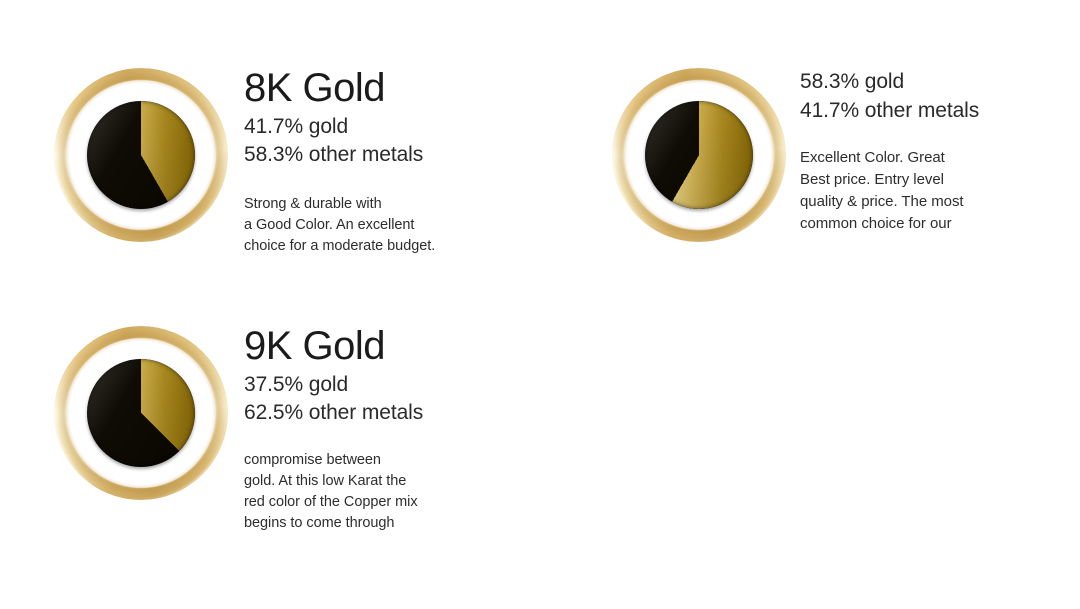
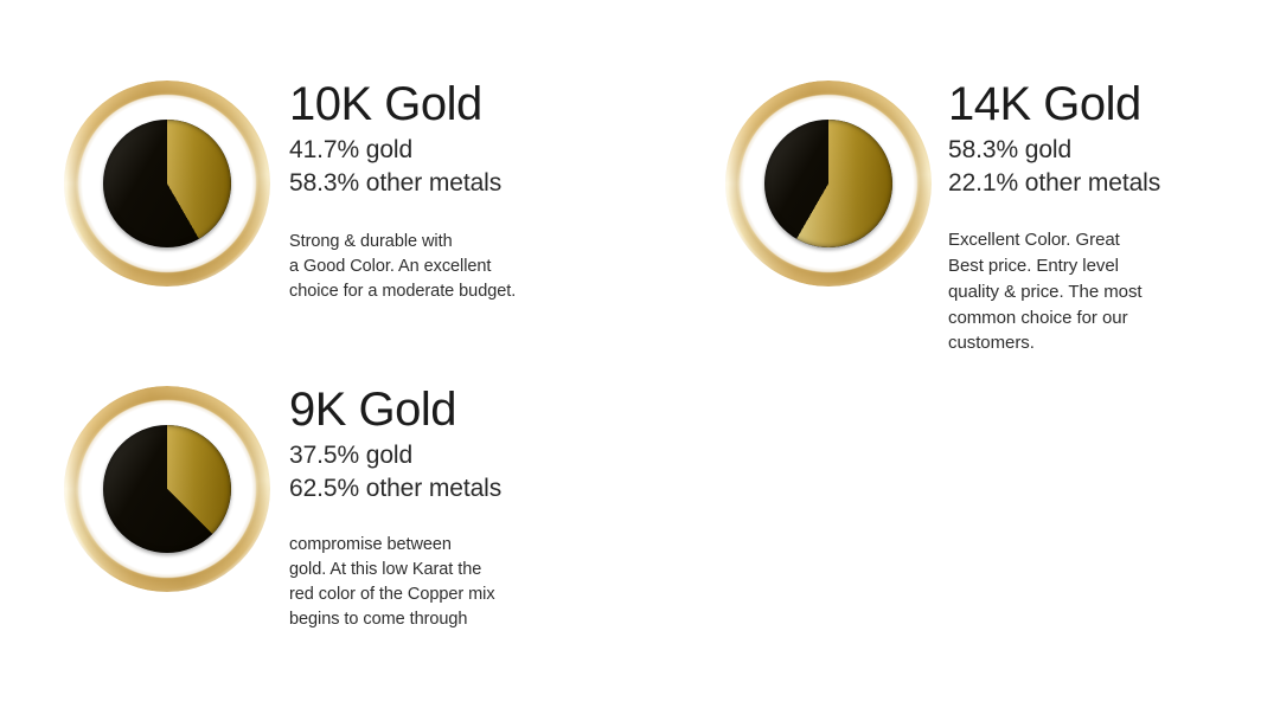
- 8K Gold
+ 10K Gold
  41.7% gold
  58.3% other metals
  Strong & durable with
  a Good Color. An excellent
  choice for a moderate budget.
+ 14K Gold
  58.3% gold
- 41.7% other metals
+ 22.1% other metals
  Excellent Color. Great
  Best price. Entry level
  quality & price. The most
  common choice for our
+ customers.
  9K Gold
  37.5% gold
  62.5% other metals
  compromise between
  gold. At this low Karat the
  red color of the Copper mix
  begins to come through
